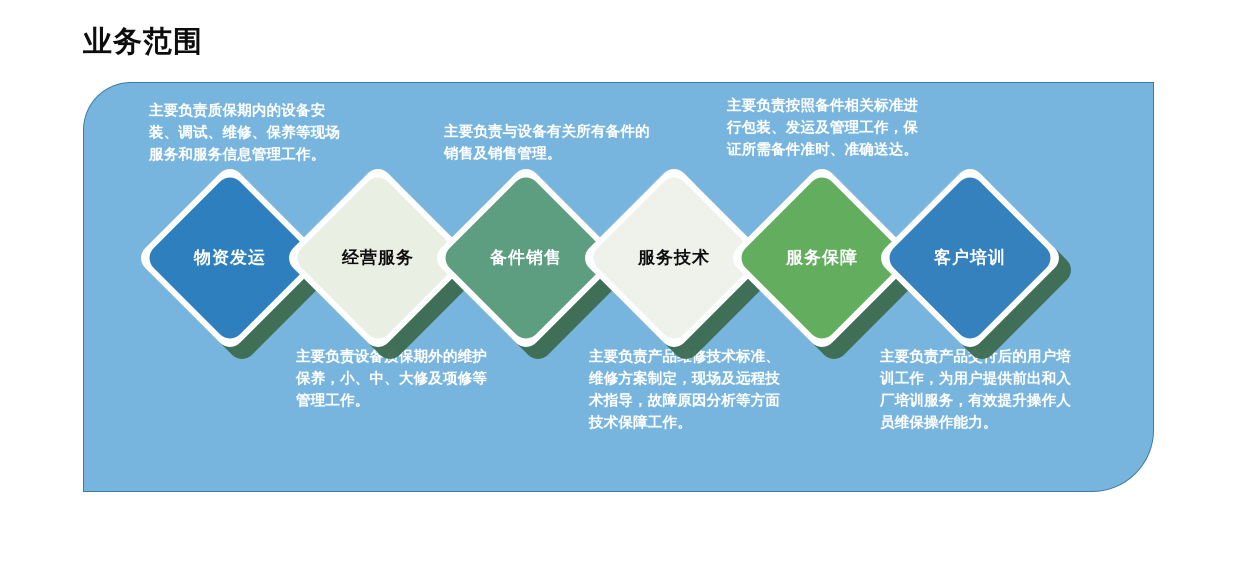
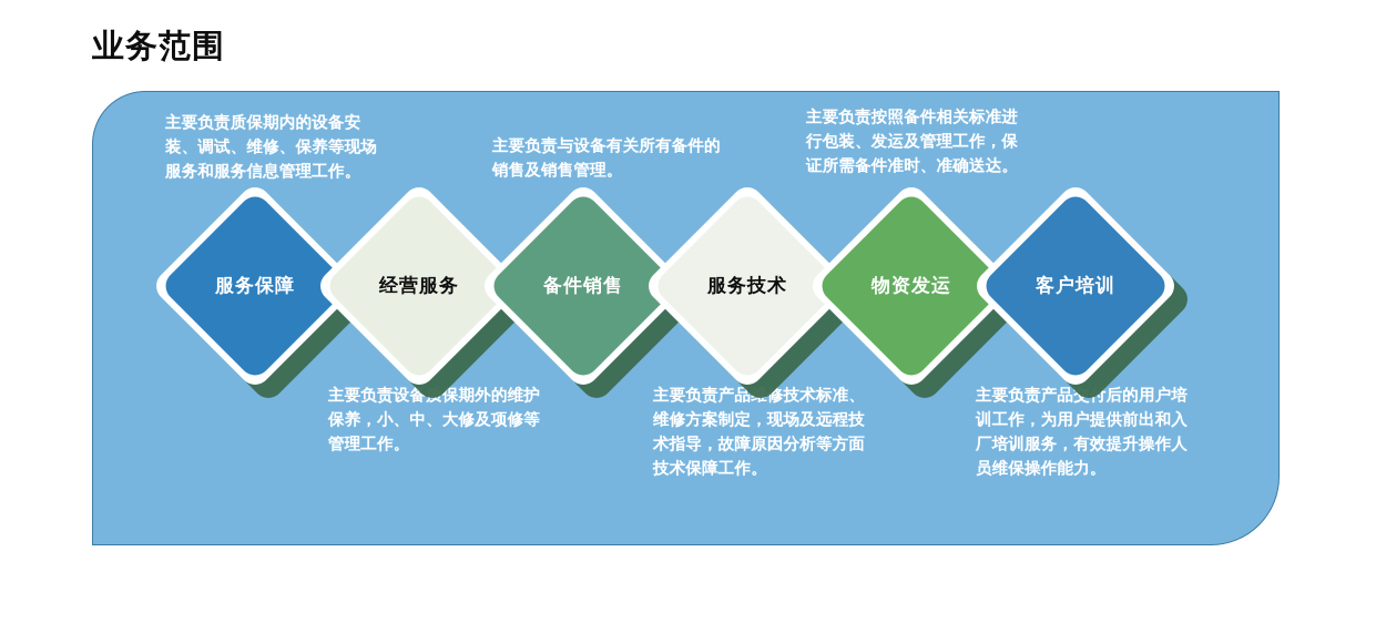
  业务范围
  主要负责质保期内的设备安装、调试、维修、保养等现场服务和服务信息管理工作。
  主要负责与设备有关所有备件的销售及销售管理。
  主要负责按照备件相关标准进行包装、发运及管理工作，保证所需备件准时、准确送达。
  主要负责设备保期外的维护保养，小、中、大修及项修等管理工作。
  主要负责产品修技术标准、维修方案制定，现场及远程技术指导，故障原因分析等方面技术保障工作。
  主要负责产品付后的用户培训工作，为用户提供前出和入厂培训服务，有效提升操作人员维保操作能力。
- 物资发运
+ 服务保障
  经营服务
  备件销售
  服务技术
- 服务保障
+ 物资发运
  客户培训
